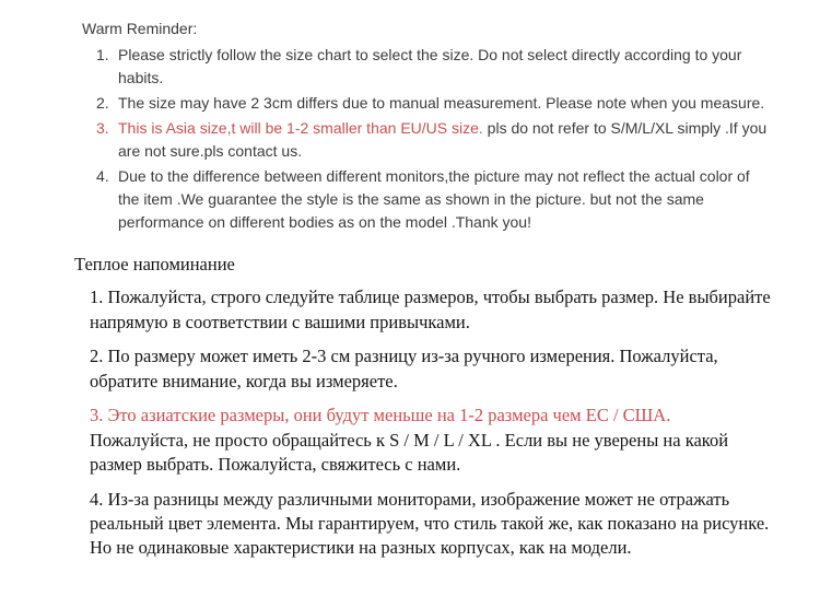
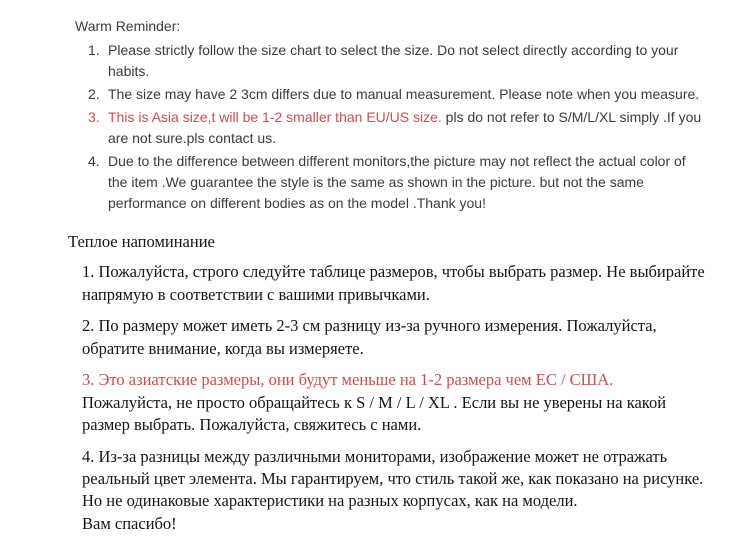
  Warm Reminder:
  1.
  Please strictly follow the size chart to select the size. Do not select directly according to your habits.
  2.
  The size may have 2 3cm differs due to manual measurement. Please note when you measure.
  3.
  This is Asia size,t will be 1-2 smaller than EU/US size. pls do not refer to S/M/L/XL simply .If you are not sure.pls contact us.
  4.
  Due to the difference between different monitors,the picture may not reflect the actual color of the item .We guarantee the style is the same as shown in the picture. but not the same performance on different bodies as on the model .Thank you!
  Теплое напоминание
  1. Пожалуйста, строго следуйте таблице размеров, чтобы выбрать размер. Не выбирайте напрямую в соответствии с вашими привычками.
  2. По размеру может иметь 2-3 см разницу из-за ручного измерения. Пожалуйста, обратите внимание, когда вы измеряете.
  3. Это азиатские размеры, они будут меньше на 1-2 размера чем ЕС / США.
  Пожалуйста, не просто обращайтесь к S / M / L / XL . Если вы не уверены на какой размер выбрать. Пожалуйста, свяжитесь с нами.
  4. Из-за разницы между различными мониторами, изображение может не отражать реальный цвет элемента. Мы гарантируем, что стиль такой же, как показано на рисунке. Но не одинаковые характеристики на разных корпусах, как на модели.
+ Вам спасибо!
